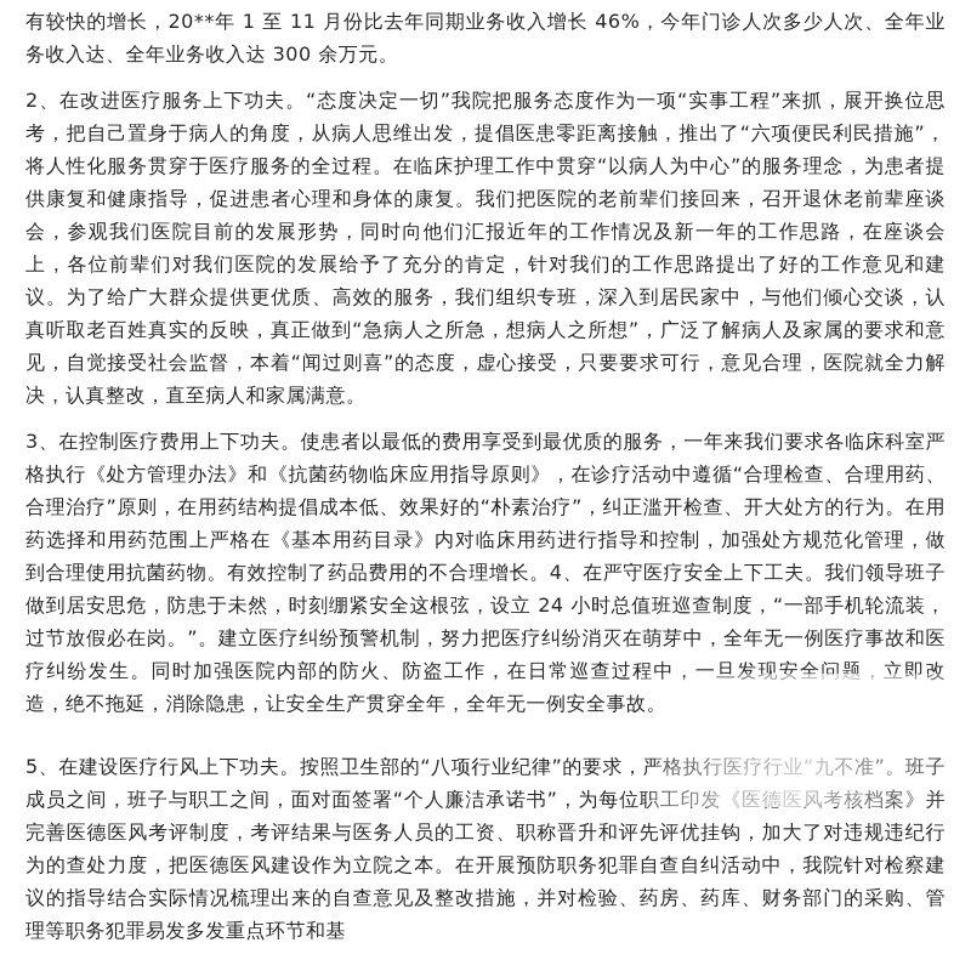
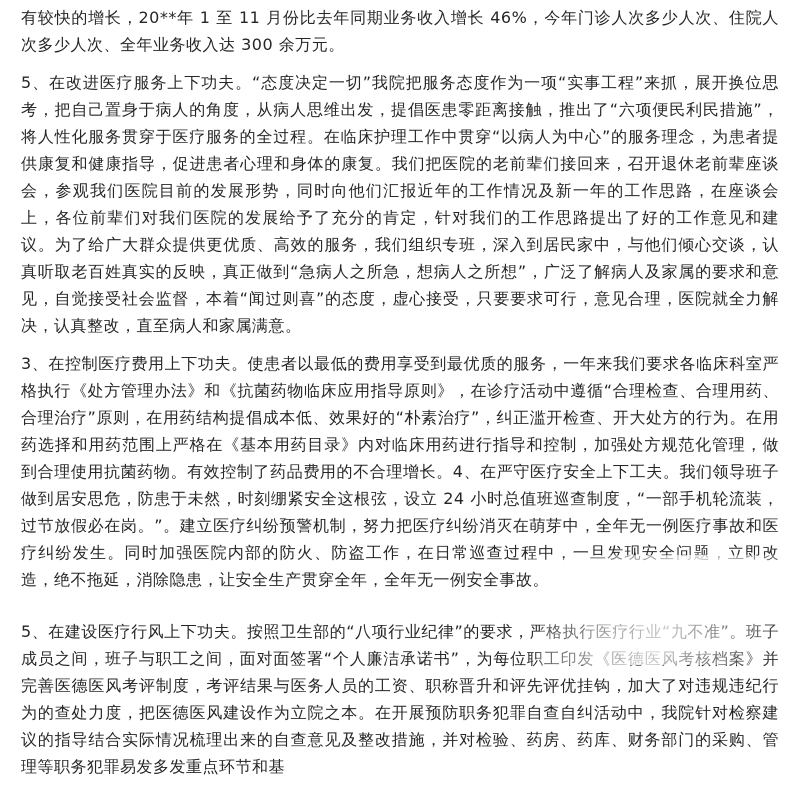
- 有较快的增长，20**年 1 至 11 月份比去年同期业务收入增长 46%，今年门诊人次多少人次、全年业务收入达、全年业务收入达 300 余万元。
+ 有较快的增长，20**年 1 至 11 月份比去年同期业务收入增长 46%，今年门诊人次多少人次、住院人次多少人次、全年业务收入达 300 余万元。
- 2、在改进医疗服务上下功夫。“态度决定一切”我院把服务态度作为一项“实事工程”来抓，展开换位思考，把自己置身于病人的角度，从病人思维出发，提倡医患零距离接触，推出了“六项便民利民措施”，将人性化服务贯穿于医疗服务的全过程。在临床护理工作中贯穿“以病人为中心”的服务理念，为患者提供康复和健康指导，促进患者心理和身体的康复。我们把医院的老前辈们接回来，召开退休老前辈座谈会，参观我们医院目前的发展形势，同时向他们汇报近年的工作情况及新一年的工作思路，在座谈会上，各位前辈们对我们医院的发展给予了充分的肯定，针对我们的工作思路提出了好的工作意见和建议。为了给广大群众提供更优质、高效的服务，我们组织专班，深入到居民家中，与他们倾心交谈，认真听取老百姓真实的反映，真正做到“急病人之所急，想病人之所想”，广泛了解病人及家属的要求和意见，自觉接受社会监督，本着“闻过则喜”的态度，虚心接受，只要要求可行，意见合理，医院就全力解决，认真整改，直至病人和家属满意。
+ 5、在改进医疗服务上下功夫。“态度决定一切”我院把服务态度作为一项“实事工程”来抓，展开换位思考，把自己置身于病人的角度，从病人思维出发，提倡医患零距离接触，推出了“六项便民利民措施”，将人性化服务贯穿于医疗服务的全过程。在临床护理工作中贯穿“以病人为中心”的服务理念，为患者提供康复和健康指导，促进患者心理和身体的康复。我们把医院的老前辈们接回来，召开退休老前辈座谈会，参观我们医院目前的发展形势，同时向他们汇报近年的工作情况及新一年的工作思路，在座谈会上，各位前辈们对我们医院的发展给予了充分的肯定，针对我们的工作思路提出了好的工作意见和建议。为了给广大群众提供更优质、高效的服务，我们组织专班，深入到居民家中，与他们倾心交谈，认真听取老百姓真实的反映，真正做到“急病人之所急，想病人之所想”，广泛了解病人及家属的要求和意见，自觉接受社会监督，本着“闻过则喜”的态度，虚心接受，只要要求可行，意见合理，医院就全力解决，认真整改，直至病人和家属满意。
  3、在控制医疗费用上下功夫。使患者以最低的费用享受到最优质的服务，一年来我们要求各临床科室严格执行《处方管理办法》和《抗菌药物临床应用指导原则》，在诊疗活动中遵循“合理检查、合理用药、合理治疗”原则，在用药结构提倡成本低、效果好的“朴素治疗”，纠正滥开检查、开大处方的行为。在用药选择和用药范围上严格在《基本用药目录》内对临床用药进行指导和控制，加强处方规范化管理，做到合理使用抗菌药物。有效控制了药品费用的不合理增长。4、在严守医疗安全上下工夫。我们领导班子做到居安思危，防患于未然，时刻绷紧安全这根弦，设立 24 小时总值班巡查制度，“一部手机轮流装，过节放假必在岗。”。建立医疗纠纷预警机制，努力把医疗纠纷消灭在萌芽中，全年无一例医疗事故和医疗纠纷发生。同时加强医院内部的防火、防盗工作，在日常巡查过程中，一旦发现安全问题，立即改造，绝不拖延，消除隐患，让安全生产贯穿全年，全年无一例安全事故
  5、在建设医疗行风上下功夫。按照卫生部的“八项行业纪律”的要求，严成员之间，班子与职工之间，面对面签署“个人廉洁承诺书”，为每位职完善医德医风考评制度，考评结果与医务人员的工资、职称晋升和评先评优挂钩，加大了对违规违纪行为的查处力度，把医德医风建设作为立院之本。在开展预防职务犯罪自查自纠活动中，我院针对检察建议的指导结合实际情况梳理出来的自查意见及整改措施，并对检验、药房、药库、财务部门的采购、管理等职务犯罪易发多发重点环节和基
